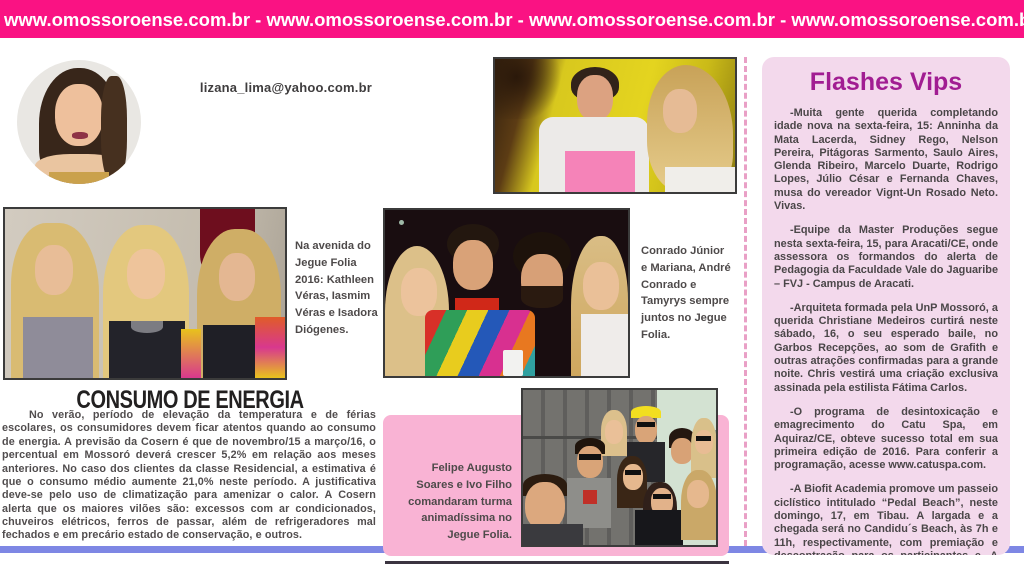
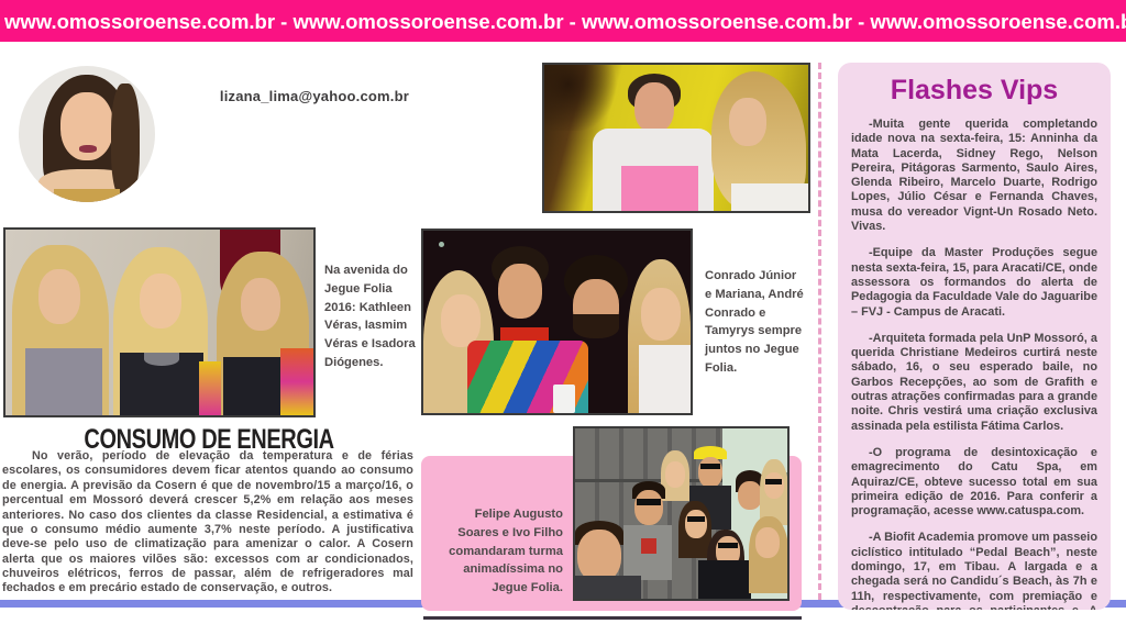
  www.omossoroense.com.br - www.omossoroense.com.br - www.omossoroense.com.br - www.omossoroense.com.
  lizana_lima@yahoo.com.br
  Na avenida do Jegue Folia 2016: Kathleen Véras, Iasmim Véras e Isadora Diógenes.
  Conrado Júnior e Mariana, André Conrado e Tamyrys sempre juntos no Jegue Folia.
  CONSUMO DE ENERGIA
- No verão, período de elevação da temperatura e de férias escolares, os consumidores devem ficar atentos quando ao consumo de energia. A previsão da Cosern é que de novembro/15 a março/16, o percentual em Mossoró deverá crescer 5,2% em relação aos meses anteriores. No caso dos clientes da classe Residencial, a estimativa é que o consumo médio aumente 21,0% neste período. A justificativa deve-se pelo uso de climatização para amenizar o calor. A Cosern alerta que os maiores vilões são: excessos com ar condicionados, chuveiros elétricos, ferros de passar, além de refrigeradores mal fechados e em precário estado de conservação, e outros.
+ No verão, período de elevação da temperatura e de férias escolares, os consumidores devem ficar atentos quando ao consumo de energia. A previsão da Cosern é que de novembro/15 a março/16, o percentual em Mossoró deverá crescer 5,2% em relação aos meses anteriores. No caso dos clientes da classe Residencial, a estimativa é que o consumo médio aumente 3,7% neste período. A justificativa deve-se pelo uso de climatização para amenizar o calor. A Cosern alerta que os maiores vilões são: excessos com ar condicionados, chuveiros elétricos, ferros de passar, além de refrigeradores mal fechados e em precário estado de conservação, e outros.
  Felipe Augusto Soares e Ivo Filho comandaram turma animadíssima no Jegue Folia.
  Flashes Vips
  -Muita gente querida completando idade nova na sexta-feira, 15: Anninha da Mata Lacerda, Sidney Rego, Nelson Pereira, Pitágoras Sarmento, Saulo Aires, Glenda Ribeiro, Marcelo Duarte, Rodrigo Lopes, Júlio César e Fernanda Chaves, musa do vereador Vignt-Un Rosado Neto. Vivas.
  -Equipe da Master Produções segue nesta sexta-feira, 15, para Aracati/CE, onde assessora os formandos do alerta de Pedagogia da Faculdade Vale do Jaguaribe – FVJ - Campus de Aracati.
  -Arquiteta formada pela UnP Mossoró, a querida Christiane Medeiros curtirá neste sábado, 16, o seu esperado baile, no Garbos Recepções, ao som de Grafith e outras atrações confirmadas para a grande noite. Chris vestirá uma criação exclusiva assinada pela estilista Fátima Carlos.
  -O programa de desintoxicação e emagrecimento do Catu Spa, em Aquiraz/CE, obteve sucesso total em sua primeira edição de 2016. Para conferir a programação, acesse www.catuspa.com.
  -A Biofit Academia promove um passeio ciclístico intitulado “Pedal Beach”, neste domingo, 17, em Tibau. A largada e a chegada será no Candidu´s Beach, às 7h e 11h, respectivamente, com premiação e
